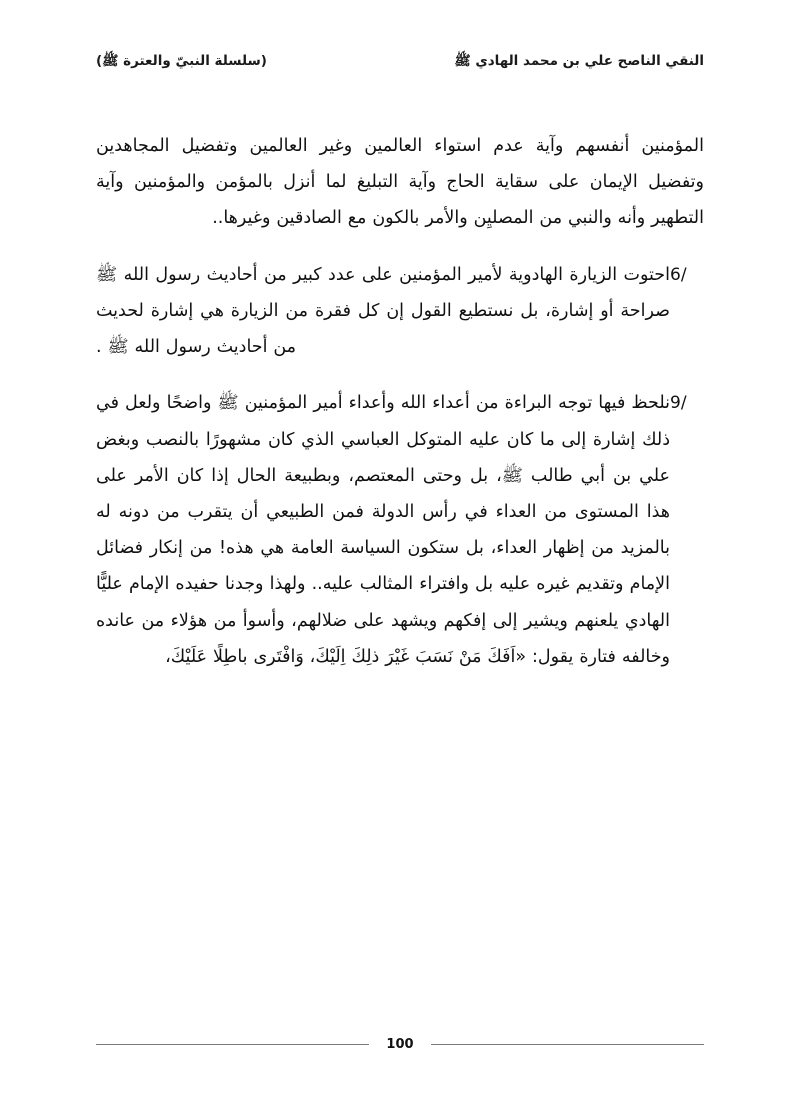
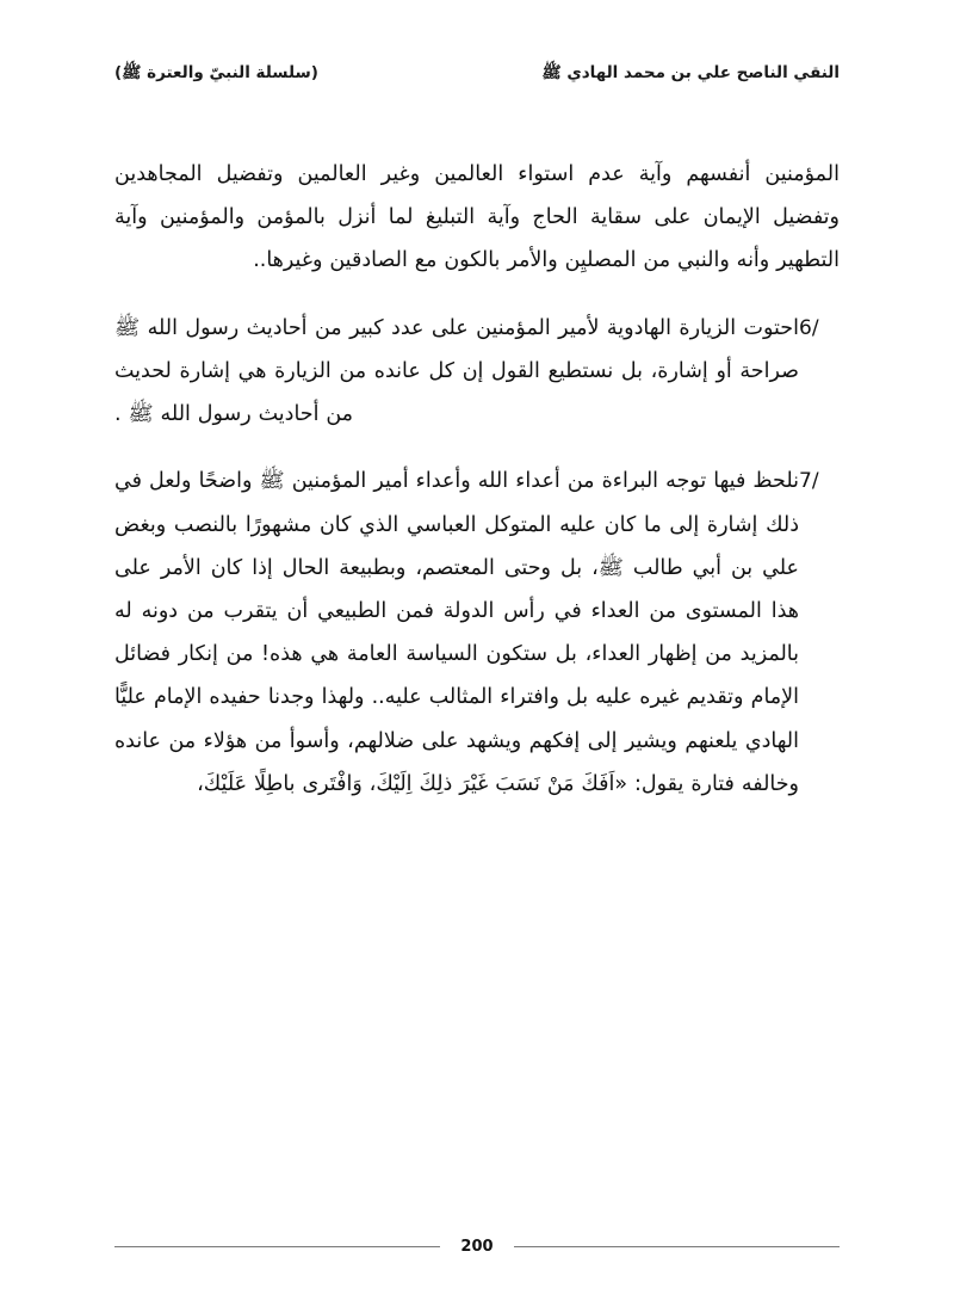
  (سلسلة النبيّ والعترة ﷺ)
  النقي الناصح علي بن محمد الهادي ﷺ
  المؤمنين أنفسهم وآية عدم استواء العالمين وغير العالمين وتفضيل المجاهدين وتفضيل الإيمان على سقاية الحاج وآية التبليغ لما أنزل بالمؤمن والمؤمنين وآية التطهير وأنه والنبي من المصليِن والأمر بالكون مع الصادقين وغيرها..
  6/
- احتوت الزيارة الهادوية لأمير المؤمنين على عدد كبير من أحاديث رسول الله ﷺ صراحة أو إشارة، بل نستطيع القول إن كل فقرة من الزيارة هي إشارة لحديث من أحاديث رسول الله ﷺ .
+ احتوت الزيارة الهادوية لأمير المؤمنين على عدد كبير من أحاديث رسول الله ﷺ صراحة أو إشارة، بل نستطيع القول إن كل عانده من الزيارة هي إشارة لحديث من أحاديث رسول الله ﷺ .
- 9/
+ 7/
  نلحظ فيها توجه البراءة من أعداء الله وأعداء أمير المؤمنين ﷺ واضحًا ولعل في ذلك إشارة إلى ما كان عليه المتوكل العباسي الذي كان مشهورًا بالنصب وبغض علي بن أبي طالب ﷺ، بل وحتى المعتصم، وبطبيعة الحال إذا كان الأمر على هذا المستوى من العداء في رأس الدولة فمن الطبيعي أن يتقرب من دونه له بالمزيد من إظهار العداء، بل ستكون السياسة العامة هي هذه! من إنكار فضائل الإمام وتقديم غيره عليه بل وافتراء المثالب عليه.. ولهذا وجدنا حفيده الإمام عليًّا الهادي يلعنهم ويشير إلى إفكهم ويشهد على ضلالهم، وأسوأ من هؤلاء من عانده وخالفه فتارة يقول: «اَفَكَ مَنْ نَسَبَ غَيْرَ ذلِكَ اِلَيْكَ، وَافْتَرى باطِلًا عَلَيْكَ،
- 100
+ 200
